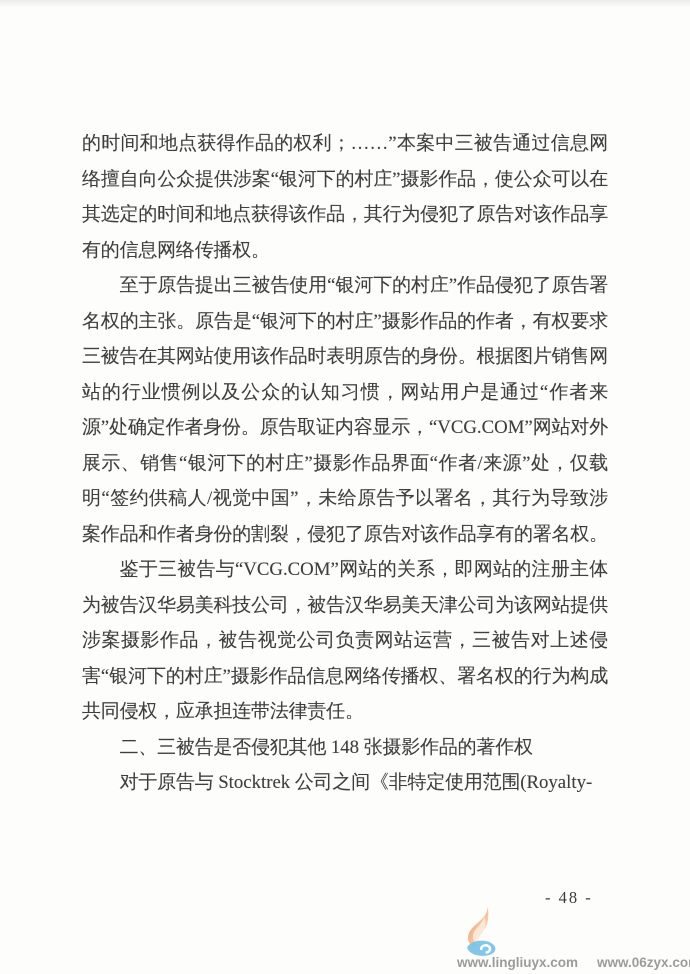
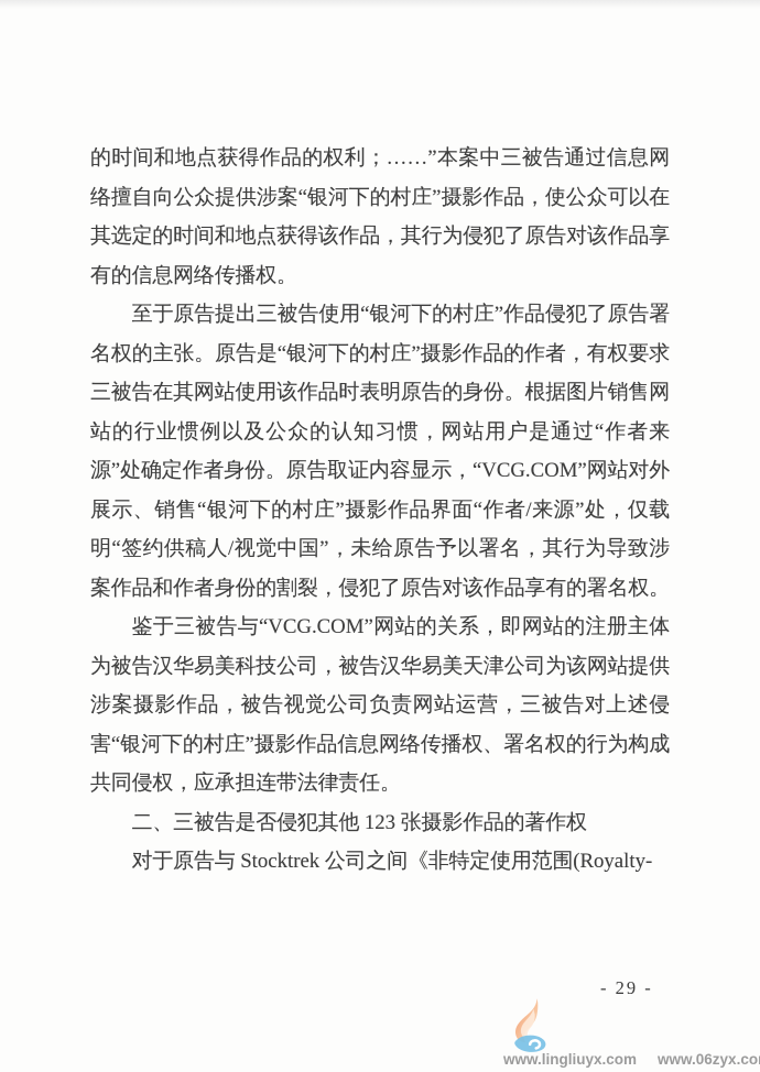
  的时间和地点获得作品的权利；……”本案中三被告通过信息网络擅自向公众提供涉案“银河下的村庄”摄影作品，使公众可以在其选定的时间和地点获得该作品，其行为侵犯了原告对该作品享有的信息网络传播权。
  至于原告提出三被告使用“银河下的村庄”作品侵犯了原告署名权的主张。原告是“银河下的村庄”摄影作品的作者，有权要求三被告在其网站使用该作品时表明原告的身份。根据图片销售网站的行业惯例以及公众的认知习惯，网站用户是通过“作者来源”处确定作者身份。原告取证内容显示，“VCG.COM”网站对外展示、销售“银河下的村庄”摄影作品界面“作者/来源”处，仅载明“签约供稿人/视觉中国”，未给原告予以署名，其行为导致涉案作品和作者身份的割裂，侵犯了原告对该作品享有的署名权。
  鉴于三被告与“VCG.COM”网站的关系，即网站的注册主体为被告汉华易美科技公司，被告汉华易美天津公司为该网站提供涉案摄影作品，被告视觉公司负责网站运营，三被告对上述侵害“银河下的村庄”摄影作品信息网络传播权、署名权的行为构成共同侵权，应承担连带法律责任。
- 二、三被告是否侵犯其他 148 张摄影作品的著作权
+ 二、三被告是否侵犯其他 123 张摄影作品的著作权
  对于原告与 Stocktrek 公司之间《非特定使用范围(Royalty-
- - 48 -
+ - 29 -
  www.lingliuyx.com
  www.06zyx.co
